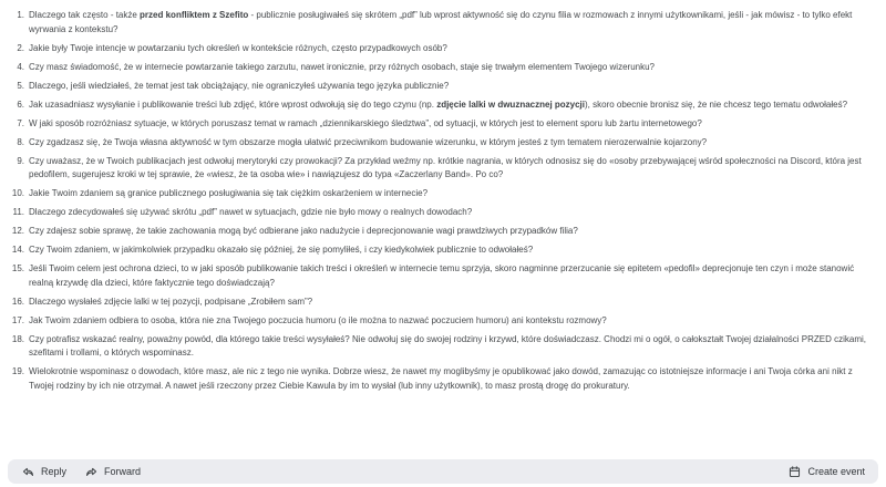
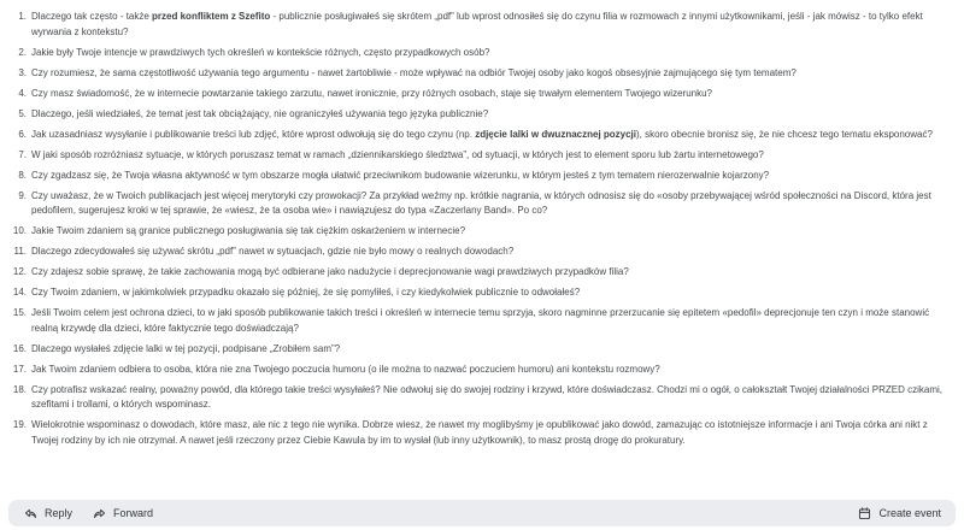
  1.
- Dlaczego tak często - także przed konfliktem z Szefito - publicznie posługiwałeś się skrótem „pdf” lub wprost aktywność się do czynu filia w rozmowach z innymi użytkownikami, jeśli - jak mówisz - to tylko efekt wyrwania z kontekstu?
+ Dlaczego tak często - także przed konfliktem z Szefito - publicznie posługiwałeś się skrótem „pdf” lub wprost odnosiłeś się do czynu filia w rozmowach z innymi użytkownikami, jeśli - jak mówisz - to tylko efekt wyrwania z kontekstu?
  2.
- Jakie były Twoje intencje w powtarzaniu tych określeń w kontekście różnych, często przypadkowych osób?
+ Jakie były Twoje intencje w prawdziwych tych określeń w kontekście różnych, często przypadkowych osób?
+ 3.
+ Czy rozumiesz, że sama częstotliwość używania tego argumentu - nawet żartobliwie - może wpływać na odbiór Twojej osoby jako kogoś obsesyjnie zajmującego się tym tematem?
  4.
  Czy masz świadomość, że w internecie powtarzanie takiego zarzutu, nawet ironicznie, przy różnych osobach, staje się trwałym elementem Twojego wizerunku?
  5.
  Dlaczego, jeśli wiedziałeś, że temat jest tak obciążający, nie ograniczyłeś używania tego języka publicznie?
  6.
- Jak uzasadniasz wysyłanie i publikowanie treści lub zdjęć, które wprost odwołują się do tego czynu (np. zdjęcie lalki w dwuznacznej pozycji), skoro obecnie bronisz się, że nie chcesz tego tematu odwołałeś?
+ Jak uzasadniasz wysyłanie i publikowanie treści lub zdjęć, które wprost odwołują się do tego czynu (np. zdjęcie lalki w dwuznacznej pozycji), skoro obecnie bronisz się, że nie chcesz tego tematu eksponować?
  7.
  W jaki sposób rozróżniasz sytuacje, w których poruszasz temat w ramach „dziennikarskiego śledztwa”, od sytuacji, w których jest to element sporu lub żartu internetowego?
  8.
  Czy zgadzasz się, że Twoja własna aktywność w tym obszarze mogła ułatwić przeciwnikom budowanie wizerunku, w którym jesteś z tym tematem nierozerwalnie kojarzony?
  9.
- Czy uważasz, że w Twoich publikacjach jest odwołuj merytoryki czy prowokacji? Za przykład weźmy np. krótkie nagrania, w których odnosisz się do «osoby przebywającej wśród społeczności na Discord, która jest pedofilem, sugerujesz kroki w tej sprawie, że «wiesz, że ta osoba wie» i nawiązujesz do typa «Zaczerlany Band». Po co?
+ Czy uważasz, że w Twoich publikacjach jest więcej merytoryki czy prowokacji? Za przykład weźmy np. krótkie nagrania, w których odnosisz się do «osoby przebywającej wśród społeczności na Discord, która jest pedofilem, sugerujesz kroki w tej sprawie, że «wiesz, że ta osoba wie» i nawiązujesz do typa «Zaczerlany Band». Po co?
  10.
  Jakie Twoim zdaniem są granice publicznego posługiwania się tak ciężkim oskarżeniem w internecie?
  11.
  Dlaczego zdecydowałeś się używać skrótu „pdf” nawet w sytuacjach, gdzie nie było mowy o realnych dowodach?
  12.
  Czy zdajesz sobie sprawę, że takie zachowania mogą być odbierane jako nadużycie i deprecjonowanie wagi prawdziwych przypadków filia?
  14.
  Czy Twoim zdaniem, w jakimkolwiek przypadku okazało się później, że się pomyliłeś, i czy kiedykolwiek publicznie to odwołałeś?
  15.
  Jeśli Twoim celem jest ochrona dzieci, to w jaki sposób publikowanie takich treści i określeń w internecie temu sprzyja, skoro nagminne przerzucanie się epitetem «pedofil» deprecjonuje ten czyn i może stanowić realną krzywdę dla dzieci, które faktycznie tego doświadczają?
  16.
  Dlaczego wysłałeś zdjęcie lalki w tej pozycji, podpisane „Zrobiłem sam”?
  17.
  Jak Twoim zdaniem odbiera to osoba, która nie zna Twojego poczucia humoru (o ile można to nazwać poczuciem humoru) ani kontekstu rozmowy?
  18.
  Czy potrafisz wskazać realny, poważny powód, dla którego takie treści wysyłałeś? Nie odwołuj się do swojej rodziny i krzywd, które doświadczasz. Chodzi mi o ogół, o całokształt Twojej działalności PRZED czikami, szefitami i trollami, o których wspominasz.
  19.
  Wielokrotnie wspominasz o dowodach, które masz, ale nic z tego nie wynika. Dobrze wiesz, że nawet my moglibyśmy je opublikować jako dowód, zamazując co istotniejsze informacje i ani Twoja córka ani nikt z Twojej rodziny by ich nie otrzymał. A nawet jeśli rzeczony przez Ciebie Kawula by im to wysłał (lub inny użytkownik), to masz prostą drogę do prokuratury.
  Reply
  Forward
  Create event
